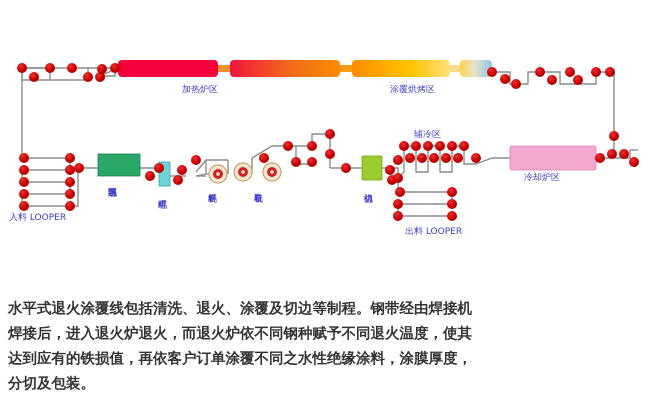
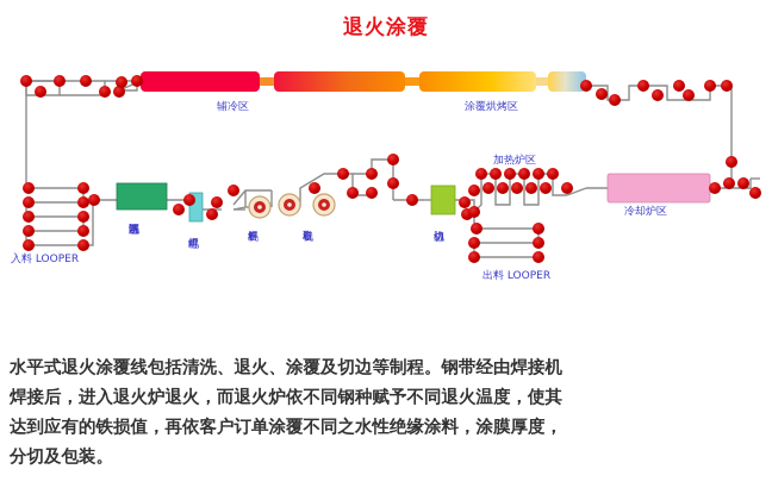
+ 退火涂覆
- 加热炉区
+ 辅冷区
  涂覆烘烤区
- 辅冷区
+ 加热炉区
  入料 LOOPER
  出料 LOOPER
  冷却炉区
  水平式退火涂覆线包括清洗、退火、涂覆及切边等制程。钢带经由焊接机焊接后，进入退火炉退火，而退火炉依不同钢种赋予不同退火温度，使其达到应有的铁损值，再依客户订单涂覆不同之水性绝缘涂料，涂膜厚度，分切及包装。
